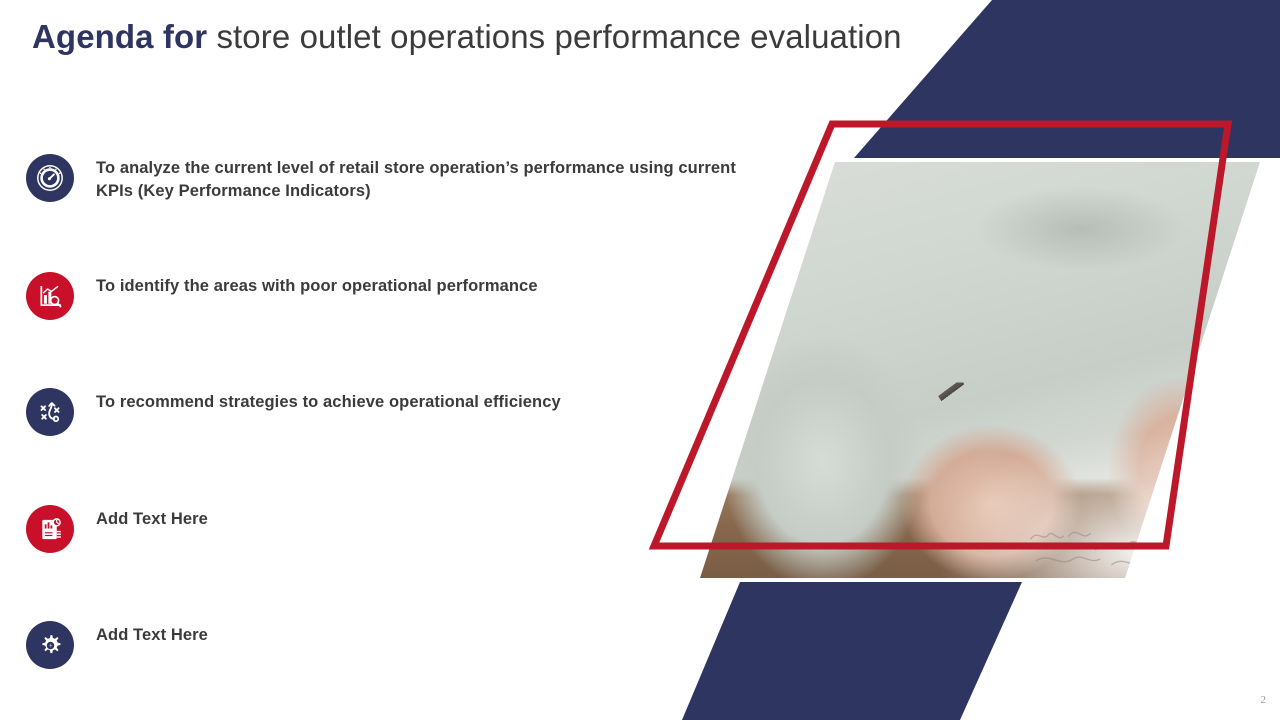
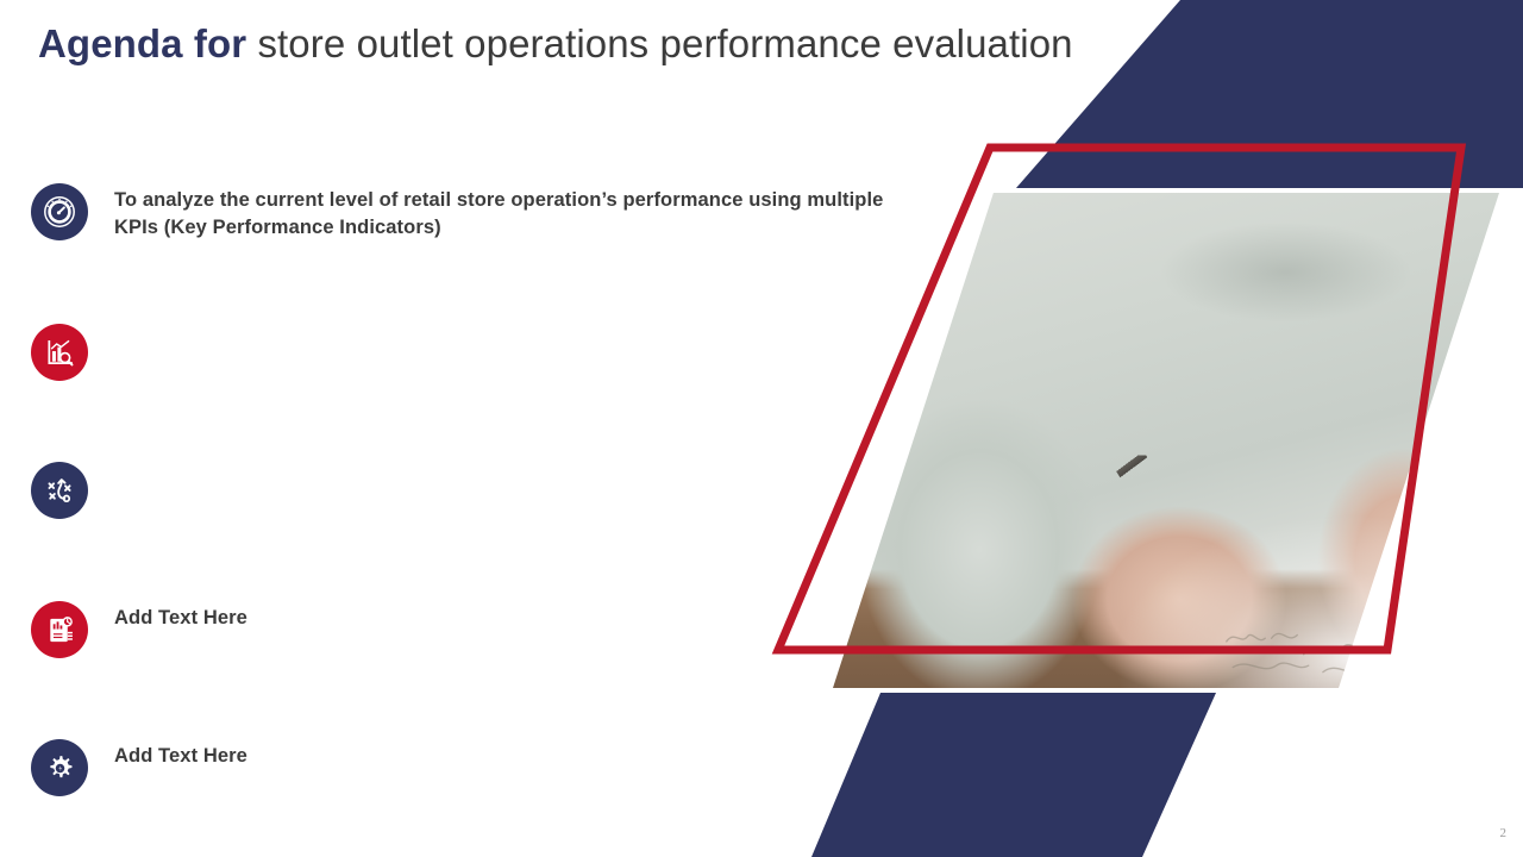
  Agenda for store outlet operations performance evaluation
- To analyze the current level of retail store operation’s performance using current KPIs (Key Performance Indicators)
+ To analyze the current level of retail store operation’s performance using multiple KPIs (Key Performance Indicators)
- To identify the areas with poor operational performance
- To recommend strategies to achieve operational efficiency
  Add Text Here
  Add Text Here
  2
